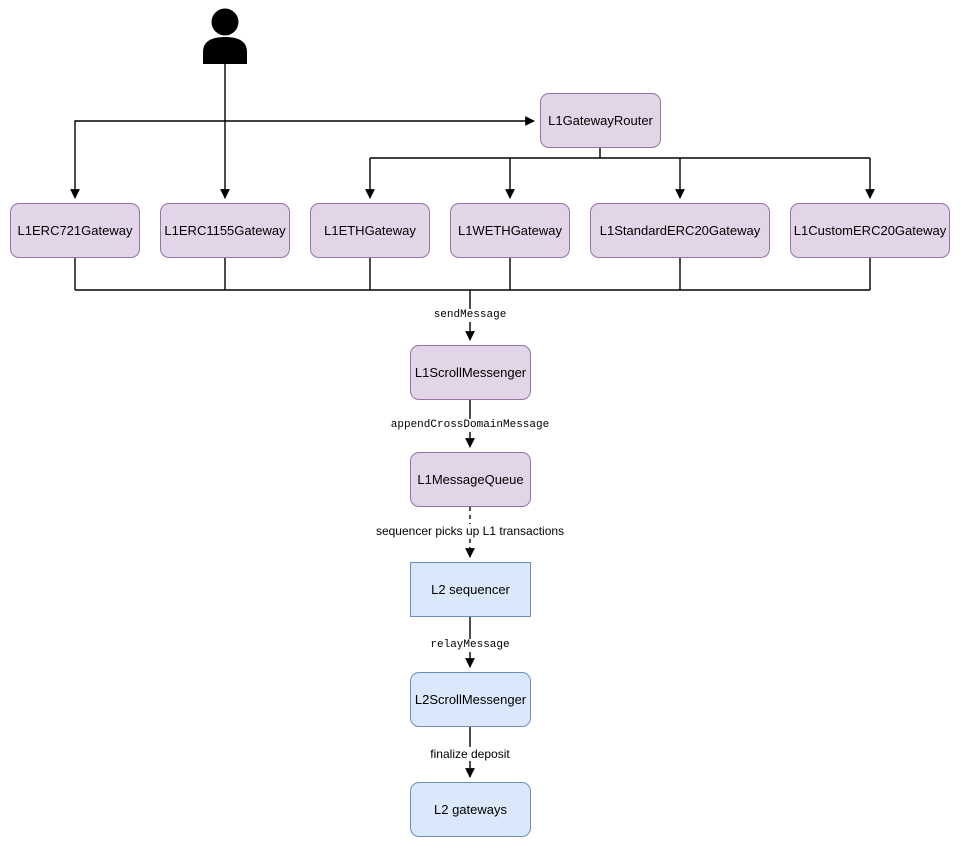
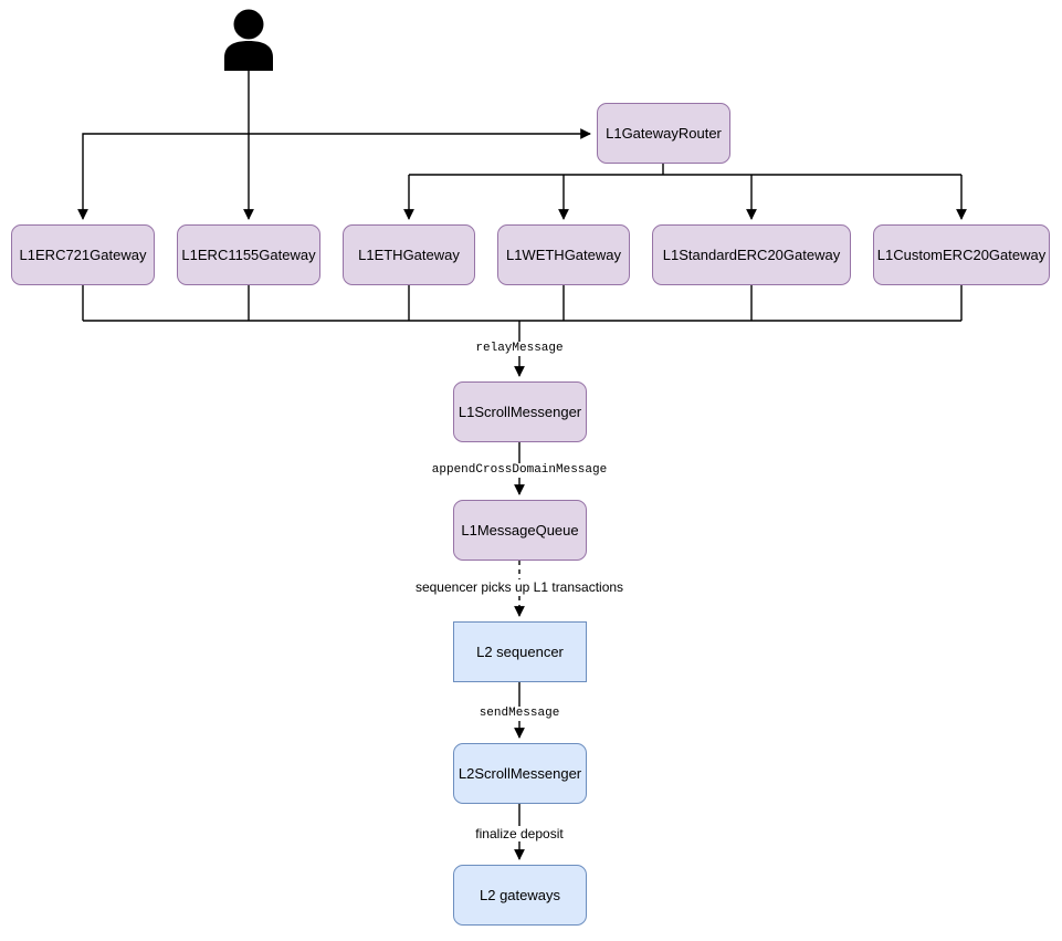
  L1GatewayRouter
  L1ERC721Gateway
  L1ERC1155Gateway
  L1ETHGateway
  L1WETHGateway
  L1StandardERC20Gateway
  L1CustomERC20Gateway
  L1ScrollMessenger
  L1MessageQueue
  L2 sequencer
  L2ScrollMessenger
  L2 gateways
- sendMessage
+ relayMessage
  appendCrossDomainMessage
  sequencer picks up L1 transactions
- relayMessage
+ sendMessage
  finalize deposit
